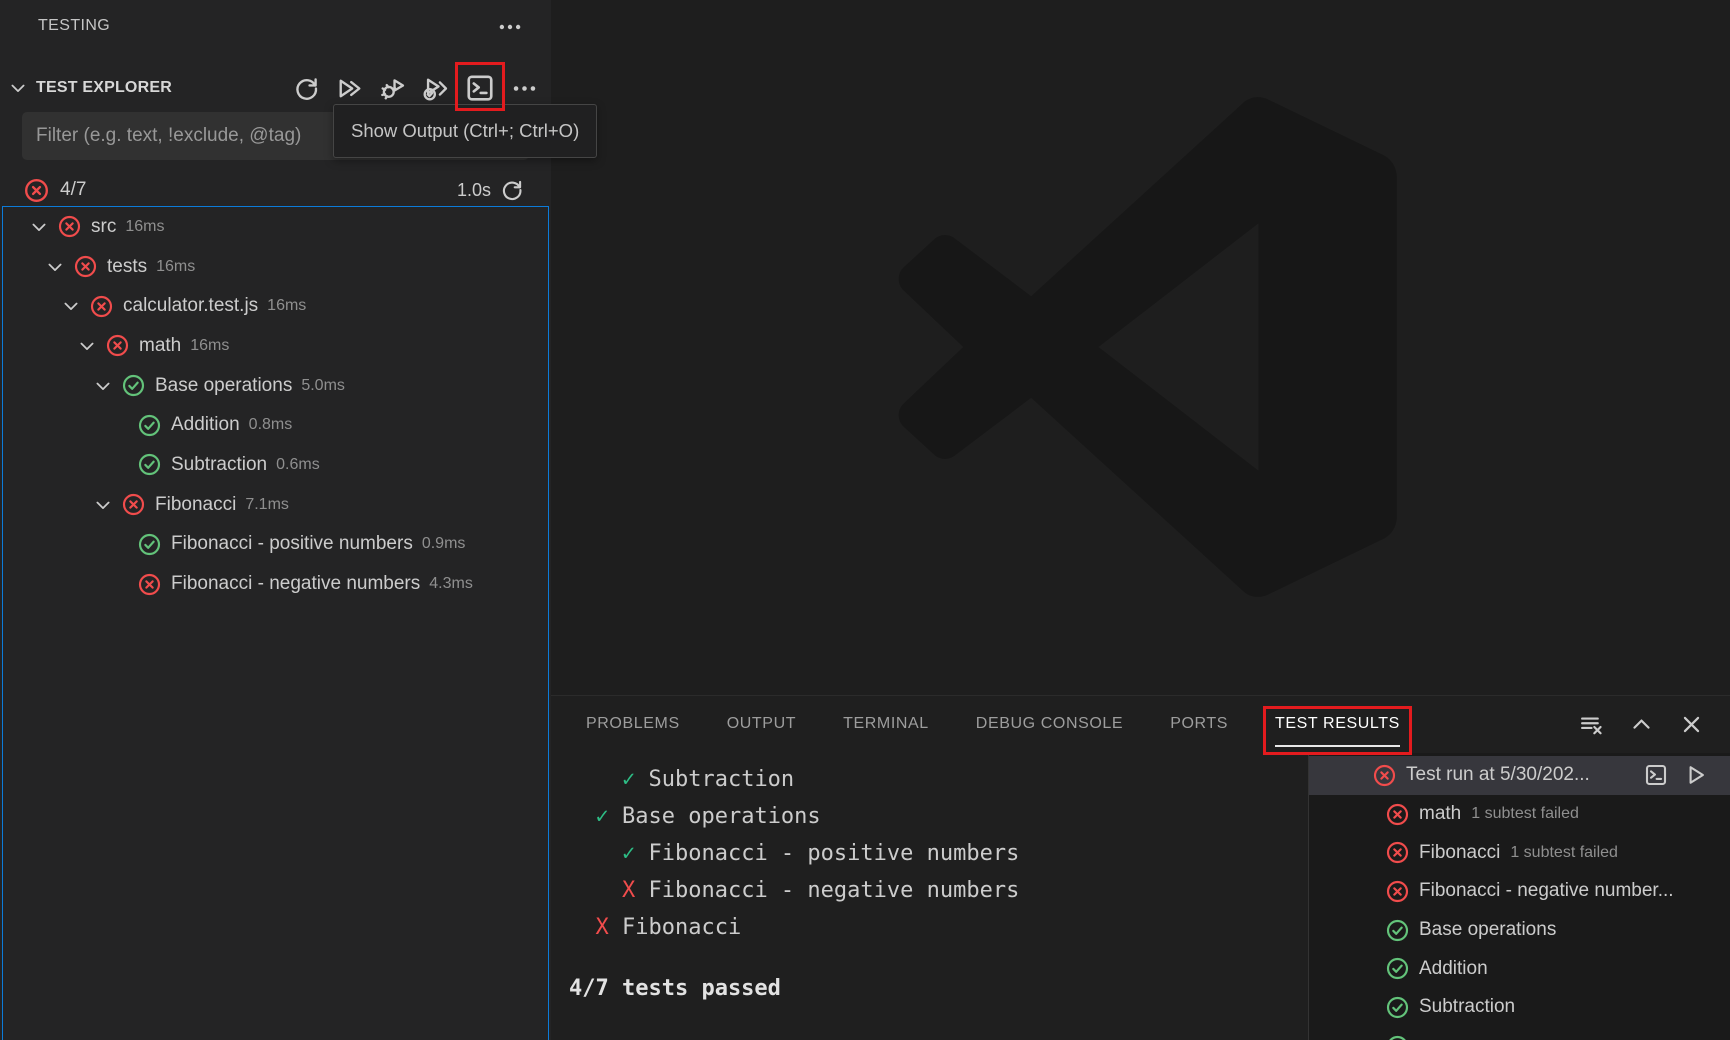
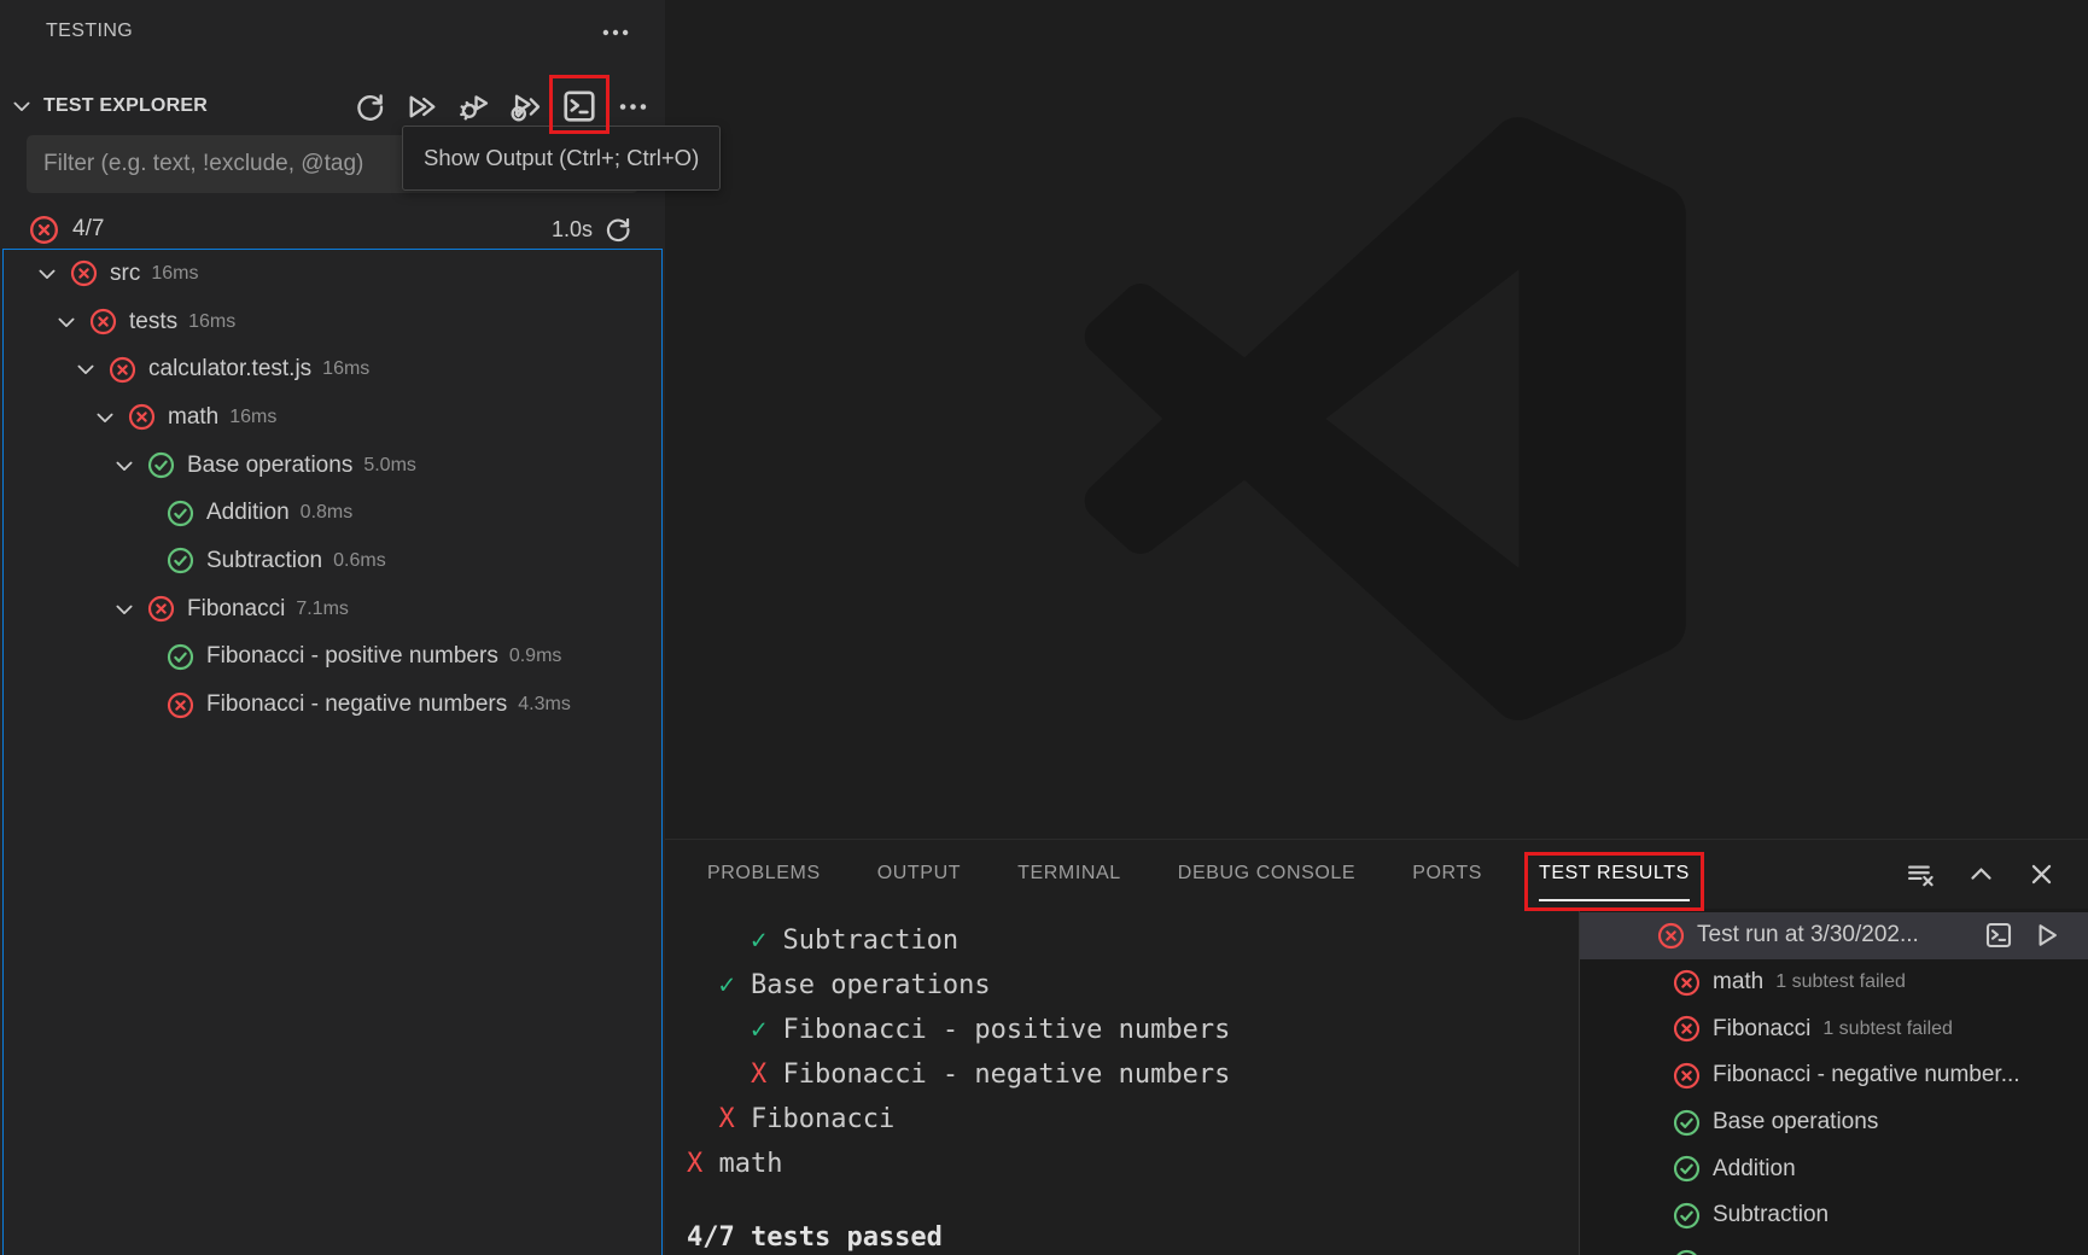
  TESTING
  TEST EXPLORER
  Filter (e.g. text, !exclude, @tag)
  4/7
  1.0s
  src
  16ms
  tests
  16ms
  calculator.test.js
  16ms
  math
  16ms
  Base operations
  5.0ms
  Addition
  0.8ms
  Subtraction
  0.6ms
  Fibonacci
  7.1ms
  Fibonacci - positive numbers
  0.9ms
  Fibonacci - negative numbers
  4.3ms
  PROBLEMS
  OUTPUT
  TERMINAL
  DEBUG CONSOLE
  PORTS
  TEST RESULTS
  ✓ Subtraction
  ✓ Base operations
  ✓ Fibonacci - positive numbers
  X Fibonacci - negative numbers
  X Fibonacci
+ X math
  4/7 tests passed
- Test run at 5/30/202...
+ Test run at 3/30/202...
  math
  1 subtest failed
  Fibonacci
  1 subtest failed
  Fibonacci - negative number...
  Base operations
  Addition
  Subtraction
  Show Output (Ctrl+; Ctrl+O)
